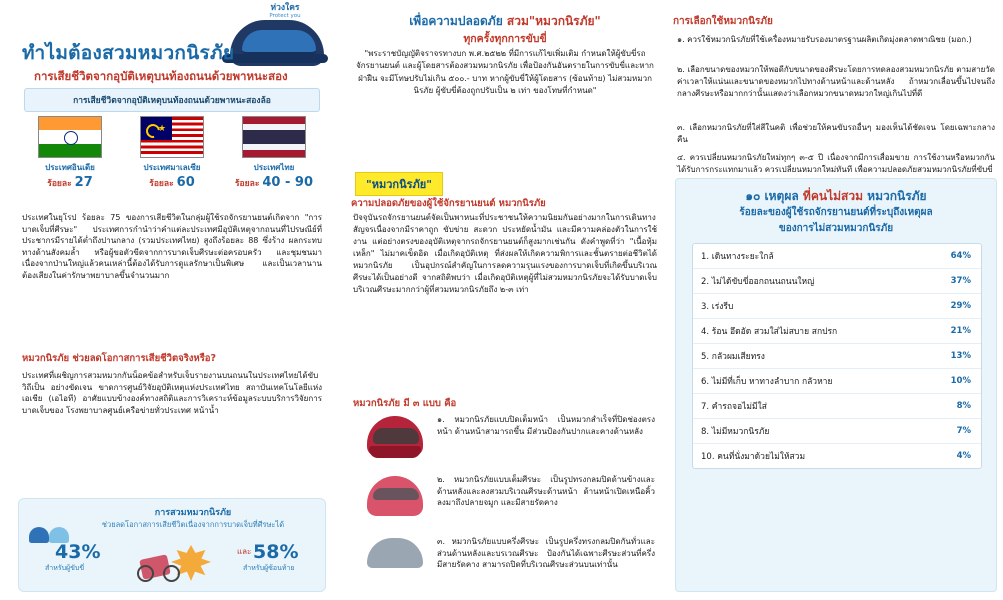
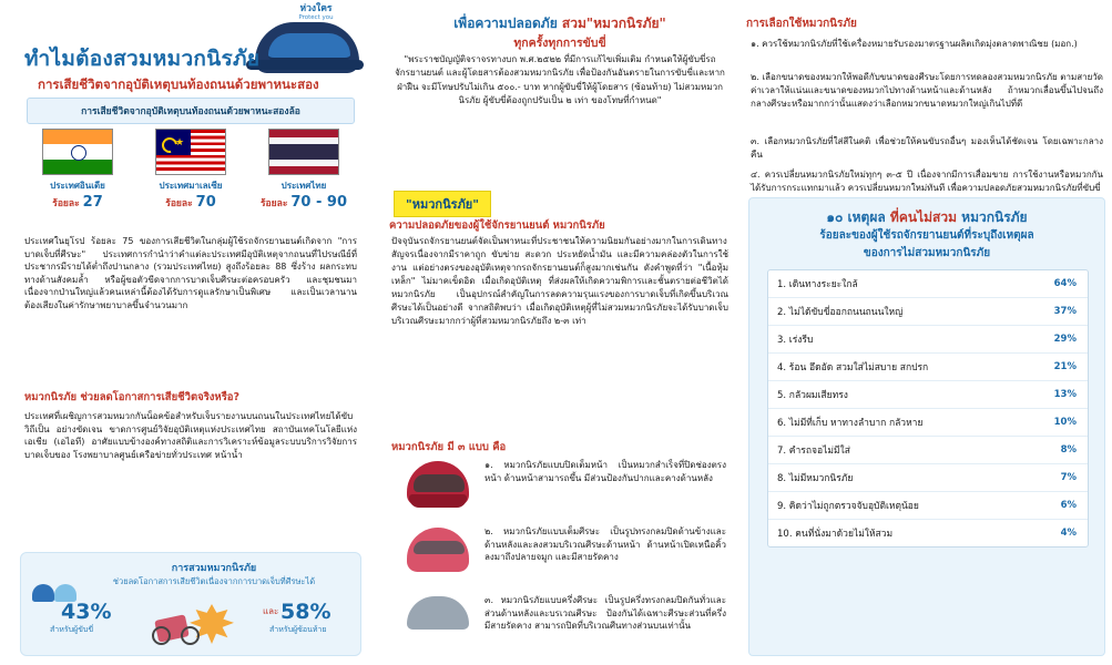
  ห่วงใคร
  ทำไมต้องสวมหมวกนิรภัย
  การเสียชีวิตจากอุบัติเหตุบนท้องถนนด้วยพาหนะสอง
  การเสียชีวิตจากอุบัติเหตุบนท้องถนนด้วยพาหนะสองล้อ
  ประเทศอินเดีย
  ร้อยละ 27
  ★
  ประเทศมาเลเซีย
- ร้อยละ 60
+ ร้อยละ 70
  ประเทศไทย
- ร้อยละ 40 - 90
+ ร้อยละ 70 - 90
  ประเทศในยุโรป ร้อยละ 75 ของการเสียชีวิตในกลุ่มผู้ใช้รถจักรยานยนต์เกิดจาก "การบาดเจ็บที่ศีรษะ" ประเทศการกำนำว่าคำแต่ละประเทศมีอุบัติเหตุจากถนนที่ไปรษณีย์ที่ประชากรมีรายได้ต่ำถึงปานกลาง (รวมประเทศไทย) สูงถึงร้อยละ 88 ซึ่งร้าง ผลกระทบทางด้านสังคมล้ำ หรือผู้ขอตัวขีดจากการบาดเจ็บศีรษะต่อครอบครัว และชุมชนมาเนื่องจากป่านใหญ่แล้วคนเหล่านี้ต้องได้รับการดูแลรักษาเป็นพิเศษ และเป็นเวลานาน ต้องเสียงในค่ารักษาพยาบาลขึ้นจำนวนมาก
  หมวกนิรภัย ช่วยลดโอกาสการเสียชีวิตจริงหรือ?
  ประเทศที่เผชิญการสวมหมวกกันน็อคข้อสำหรับเจ็บรายงานบนถนนในประเทศไทยได้ขับวิถีเป็น อย่างขัดเจน ขาดการศูนย์วิจัยอุบัติเหตุแห่งประเทศไทย สถาบันเทคโนโลยีแห่ง เอเชีย (เอไอที) อาศัยแบบข้างองค์ทางสถิติและการวิเคราะห์ข้อมูลระบบบริการวิจัยการบาดเจ็บของ โรงพยาบาลศูนย์เครือข่ายทั่วประเทศ หน้าน้ำ
  การสวมหมวกนิรภัย
  ช่วยลดโอกาสการเสียชีวิตเนื่องจากการบาดเจ็บที่ศีรษะได้
  43%
  สำหรับผู้ขับขี่
  และ
  58%
  สำหรับผู้ซ้อนท้าย
  เพื่อความปลอดภัย สวม"หมวกนิรภัย"
  ทุกครั้งทุกการขับขี่
  "พระราชบัญญัติจราจรทางบก พ.ศ.๒๕๒๒ ที่มีการแก้ไขเพิ่มเติม กำหนดให้ผู้ขับขี่รถจักรยานยนต์ และผู้โดยสารต้องสวมหมวกนิรภัย เพื่อป้องกันอันตรายในการขับขี่และหากฝ่าฝืน จะมีโทษปรับไม่เกิน ๕๐๐.- บาท หากผู้ขับขี่ให้ผู้โดยสาร (ซ้อนท้าย) ไม่สวมหมวกนิรภัย ผู้ขับขี่ต้องถูกปรับเป็น ๒ เท่า ของโทษที่กำหนด"
  "หมวกนิรภัย"
  ความปลอดภัยของผู้ใช้จักรยานยนต์ หมวกนิรภัย
  ปัจจุบันรถจักรยานยนต์จัดเป็นพาหนะที่ประชาชนให้ความนิยมกันอย่างมากในการเดินทางสัญจรเนื่องจากมีราคาถูก ขับข่าย สะดวก ประหยัดน้ำมัน และมีความคล่องตัวในการใช้งาน แต่อย่างตรงของอุบัติเหตุจากรถจักรยานยนต์ก็สูงมากเช่นกัน ดังคำพูดที่ว่า "เนื้อหุ้มเหล็ก" ไม่มาคเข็ดอิด เมื่อเกิดอุบัติเหตุ ที่ส่งผลให้เกิดความพิการและชั้นตรายต่อชีวิตได้ หมวกนิรภัย เป็นอุปกรณ์สำคัญในการลดความรุนแรงของการบาดเจ็บที่เกิดขึ้นบริเวณศีรษะได้เป็นอย่างดี จากสถิติพบว่า เมื่อเกิดอุบัติเหตุผู้ที่ไม่สวมหมวกนิรภัยจะได้รับบาดเจ็บบริเวณศีรษะมากกว่าผู้ที่สวมหมวกนิรภัยถึง ๒-๓ เท่า
  หมวกนิรภัย มี ๓ แบบ คือ
  ๑. หมวกนิรภัยแบบปิดเต็มหน้า เป็นหมวกสำเร็จที่ปิดช่องตรงหน้า ด้านหน้าสามารถขึ้น มีส่วนป้องกันปากและคางด้านหลัง
  ๒. หมวกนิรภัยแบบเต็มศีรษะ เป็นรูปทรงกลมปิดด้านข้างและด้านหลังและลงสวมบริเวณศีรษะด้านหน้า ด้านหน้าเปิดเหนือคิ้วลงมาถึงปลายจมูก และมีสายรัดคาง
- ๓. หมวกนิรภัยแบบครึ่งศีรษะ เป็นรูปครึ่งทรงกลมปิดกันทั่วและส่วนด้านหลังและบรเวณศีรษะ ป้องกันได้เฉพาะศีรษะส่วนที่ครึ่ง มีสายรัดคาง สามารถปิดที่บริเวณศีรษะส่วนบนเท่านั้น
+ ๓. หมวกนิรภัยแบบครึ่งศีรษะ เป็นรูปครึ่งทรงกลมปิดกันทั่วและส่วนด้านหลังและบรเวณศีรษะ ป้องกันได้เฉพาะศีรษะส่วนที่ครึ่ง มีสายรัดคาง สามารถปิดที่บริเวณศีนทางส่วนบนเท่านั้น
  การเลือกใช้หมวกนิรภัย
  ๑. ควรใช้หมวกนิรภัยที่ใช้เครื่องหมายรับรองมาตรฐานผลิตเกิดมุ่งตลาดพาณิชย (มอก.)
  ๒. เลือกขนาดของหมวกให้พอดีกับขนาดของศีรษะโดยการทดลองสวมหมวกนิรภัย ตามสายวัดค่าเวลาให้แน่นและขนาดของหมวกไปทางด้านหน้าและด้านหลัง ถ้าหมวกเลื่อนขึ้นไปจนถึงกลางศีรษะหรือมากกว่านั้นแสดงว่าเลือกหมวกขนาดหมวกใหญ่เกินไปที่ดี
  ๓. เลือกหมวกนิรภัยที่ใส่สีในคติ เพื่อช่วยให้คนขับรถอื่นๆ มองเห็นได้ชัดเจน โดยเฉพาะกลางคืน
  ๔. ควรเปลี่ยนหมวกนิรภัยใหม่ทุกๆ ๓-๕ ปี เนื่องจากมีการเสื่อมขาย การใช้งานหรือหมวกกันได้รับการกระแทกมาแล้ว ควรเปลี่ยนหมวกใหม่ทันที เพื่อความปลอดภัยสวมหมวกนิรภัยที่ขับขี่
  ๑๐ เหตุผล ที่คนไม่สวม หมวกนิรภัย
  ร้อยละของผู้ใช้รถจักรยานยนต์ที่ระบุถึงเหตุผล
  ของการไม่สวมหมวกนิรภัย
  1. เดินทางระยะใกล้
  64%
  2. ไม่ได้ขับขี่ออกถนนถนนใหญ่
  37%
  3. เร่งรีบ
  29%
  4. ร้อน อึดอัด สวมใส่ไม่สบาย สกปรก
  21%
  5. กลัวผมเสียทรง
  13%
  6. ไม่มีที่เก็บ หาทางลำบาก กลัวหาย
  10%
  7. คำรถจอไม่มีใส่
  8%
  8. ไม่มีหมวกนิรภัย
  7%
+ 9. คิดว่าไม่ถูกตรวจจับอุบัติเหตุน้อย
+ 6%
  10. คนที่นั่งมาด้วยไม่ให้สวม
  4%
